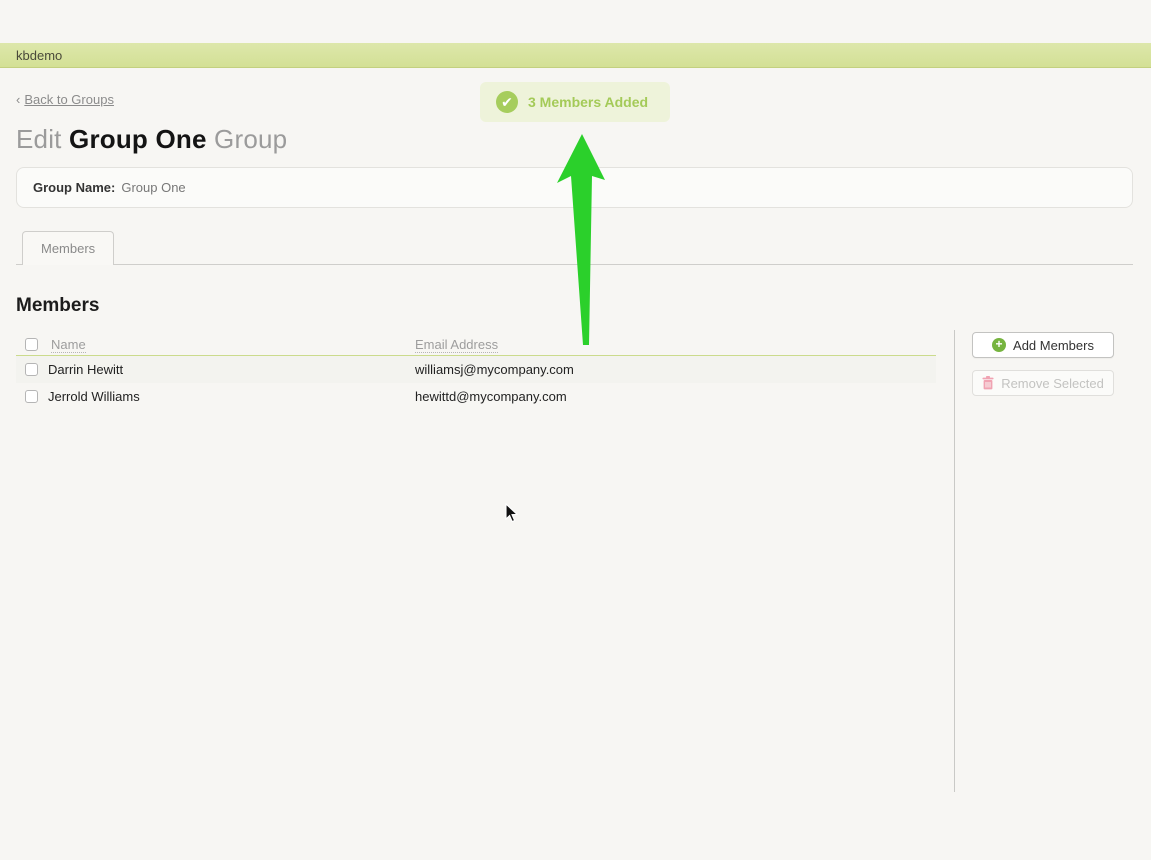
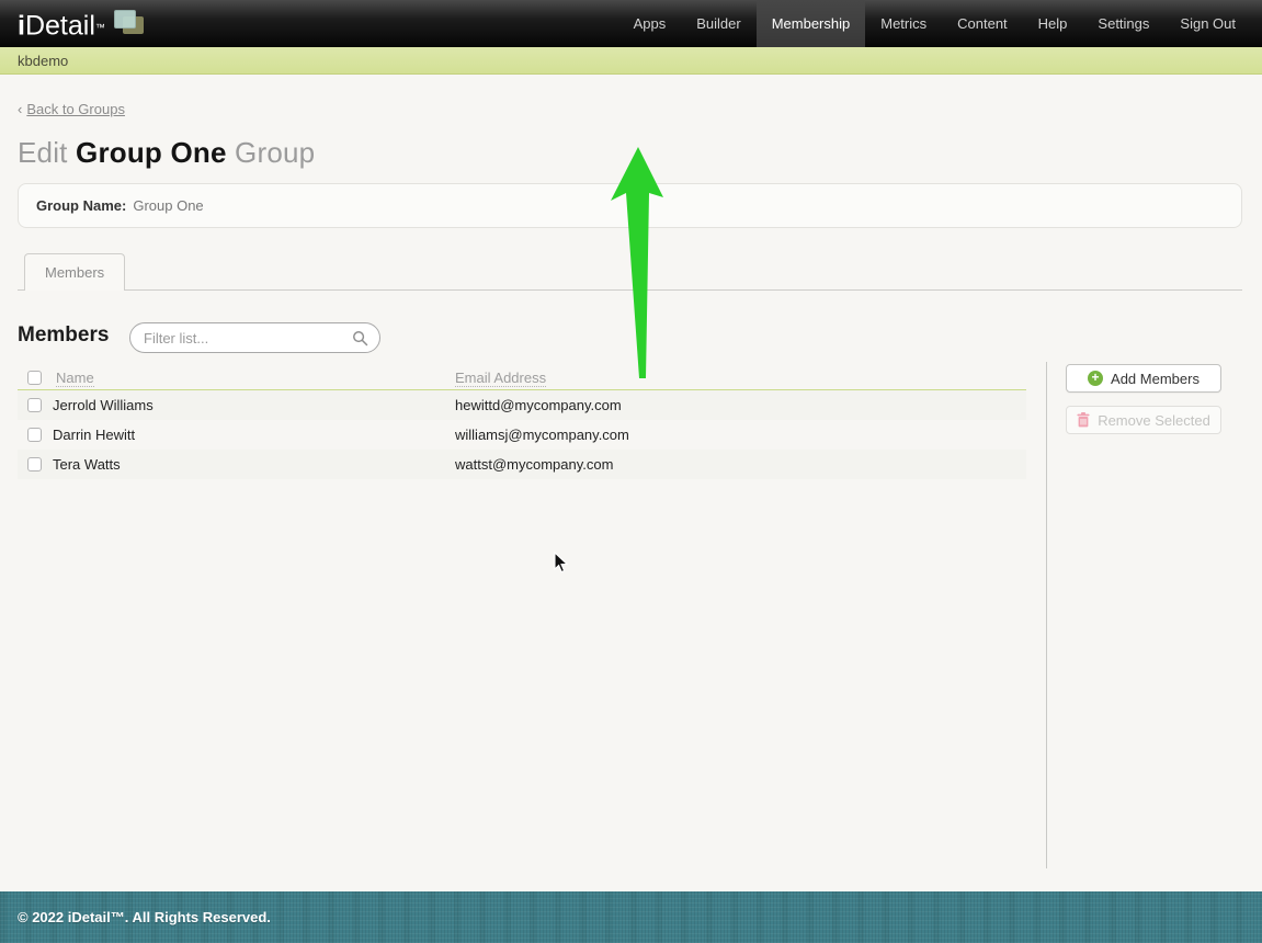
+ iDetail™
+ Apps
+ Builder
+ Membership
+ Metrics
+ Content
+ Help
+ Settings
+ Sign Out
  kbdemo
  ‹ Back to Groups
- ✔
- 3 Members Added
  Edit Group One Group
  Group Name:
  Group One
  Members
  Members
+ Filter list...
  Name
  Email Address
- Darrin Hewitt
+ Jerrold Williams
- williamsj@mycompany.com
+ hewittd@mycompany.com
- Jerrold Williams
+ Darrin Hewitt
- hewittd@mycompany.com
+ williamsj@mycompany.com
+ Tera Watts
+ wattst@mycompany.com
  +
  Add Members
  Remove Selected
+ © 2022 iDetail™. All Rights Reserved.
